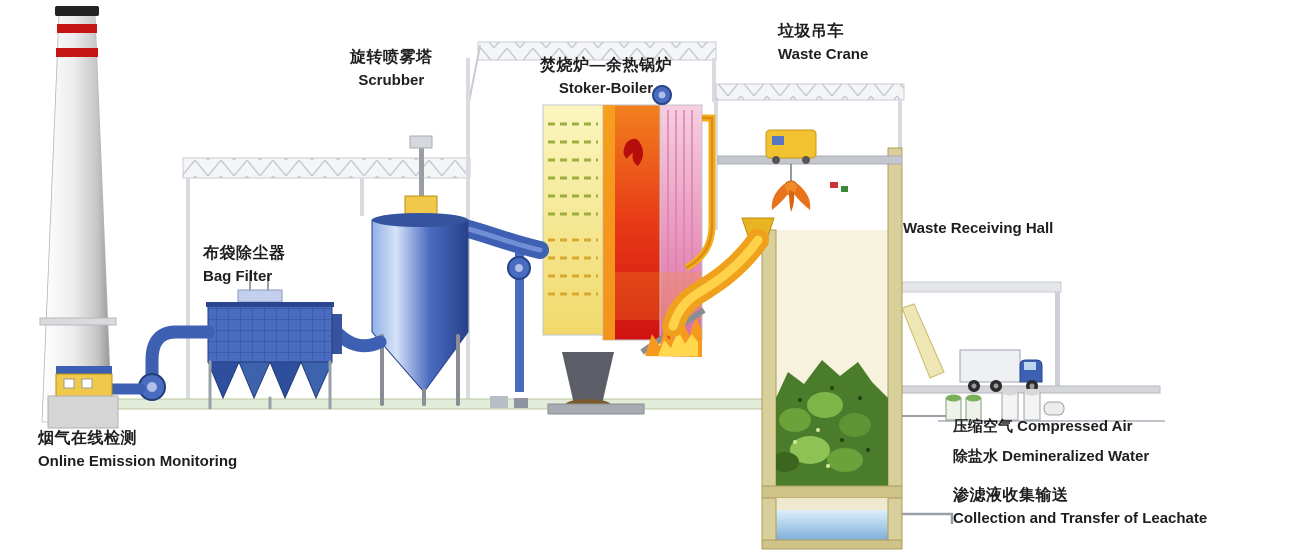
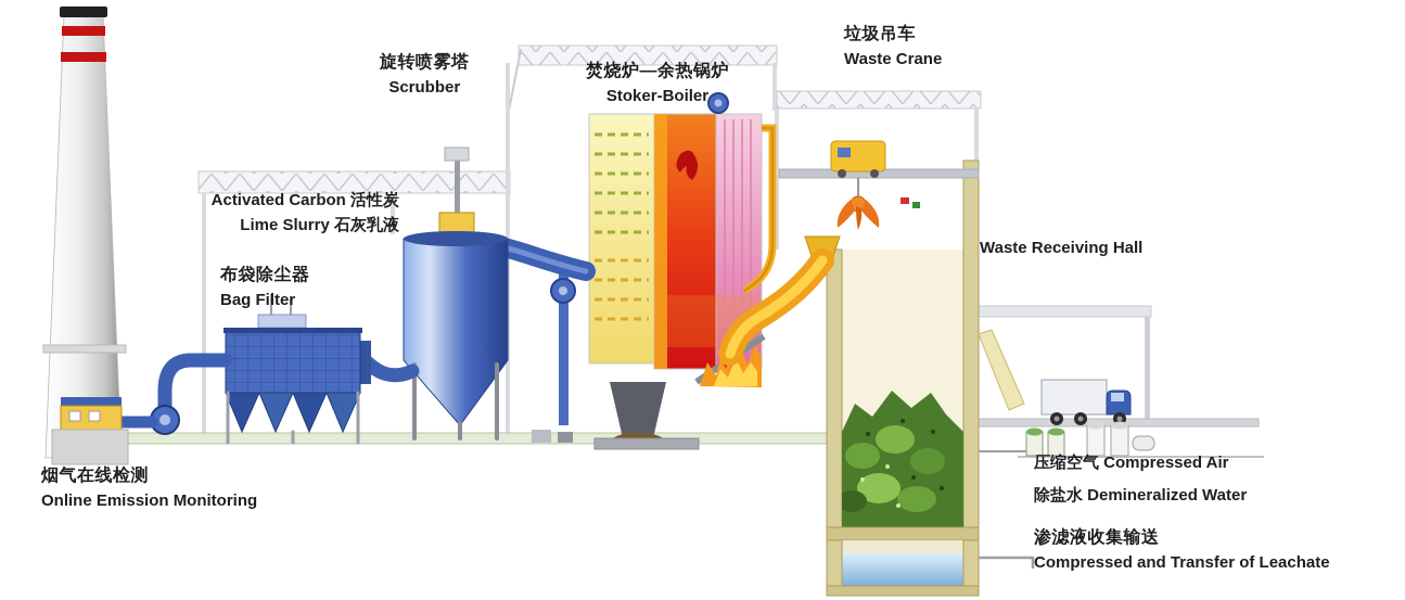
  旋转喷雾塔
  Scrubber
  焚烧炉—余热锅炉
  Stoker-Boiler
  垃圾吊车
  Waste Crane
+ Activated Carbon 活性炭
+ Lime Slurry 石灰乳液
  布袋除尘器
  Bag Filter
  Waste Receiving Hall
  烟气在线检测
  Online Emission Monitoring
  压缩空气 Compressed Air
  除盐水 Demineralized Water
  渗滤液收集输送
- Collection and Transfer of Leachate
+ Compressed and Transfer of Leachate
